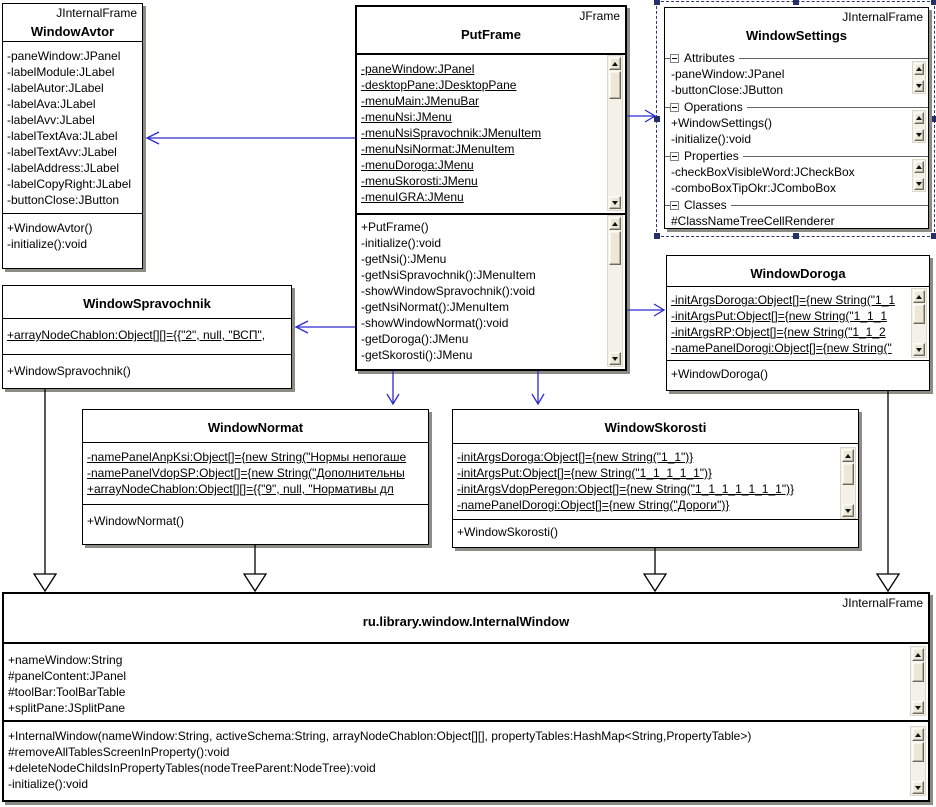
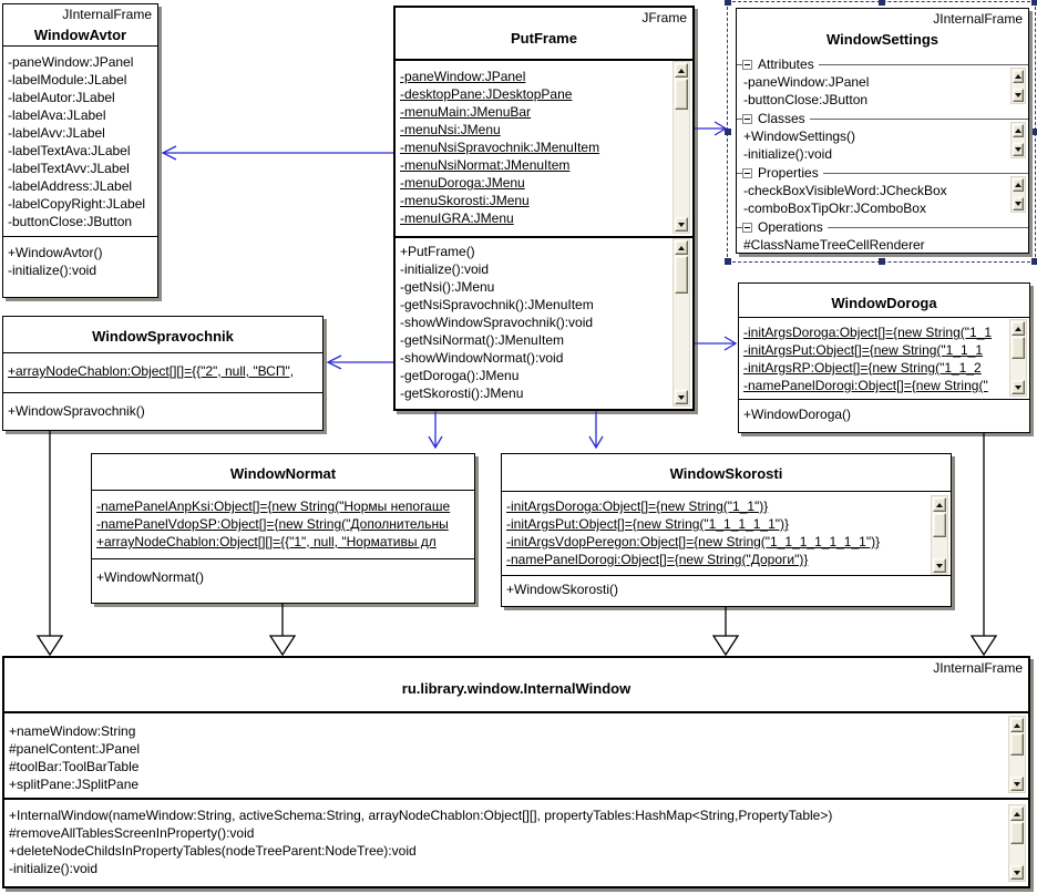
  JInternalFrame
  WindowAvtor
  -paneWindow:JPanel
  -labelModule:JLabel
  -labelAutor:JLabel
  -labelAva:JLabel
  -labelAvv:JLabel
  -labelTextAva:JLabel
  -labelTextAvv:JLabel
  -labelAddress:JLabel
  -labelCopyRight:JLabel
  -buttonClose:JButton
  +WindowAvtor()
  -initialize():void
  JFrame
  PutFrame
  -paneWindow:JPanel
  -desktopPane:JDesktopPane
  -menuMain:JMenuBar
  -menuNsi:JMenu
  -menuNsiSpravochnik:JMenuItem
  -menuNsiNormat:JMenuItem
  -menuDoroga:JMenu
  -menuSkorosti:JMenu
  -menuIGRA:JMenu
  +PutFrame()
  -initialize():void
  -getNsi():JMenu
  -getNsiSpravochnik():JMenuItem
  -showWindowSpravochnik():void
  -getNsiNormat():JMenuItem
  -showWindowNormat():void
  -getDoroga():JMenu
  -getSkorosti():JMenu
  JInternalFrame
  WindowSettings
  Attributes
  -paneWindow:JPanel
  -buttonClose:JButton
- Operations
+ Classes
  +WindowSettings()
  -initialize():void
  Properties
  -checkBoxVisibleWord:JCheckBox
  -comboBoxTipOkr:JComboBox
- Classes
+ Operations
  #ClassNameTreeCellRenderer
  WindowSpravochnik
  +arrayNodeChablon:Object[][]={{"2", null, "ВСП",
  +WindowSpravochnik()
  WindowDoroga
  -initArgsDoroga:Object[]={new String("1_1
  -initArgsPut:Object[]={new String("1_1_1
  -initArgsRP:Object[]={new String("1_1_2
  -namePanelDorogi:Object[]={new String("
  +WindowDoroga()
  WindowNormat
  -namePanelAnpKsi:Object[]={new String("Нормы непогаше
  -namePanelVdopSP:Object[]={new String("Дополнительны
- +arrayNodeChablon:Object[][]={{"9", null, "Нормативы дл
+ +arrayNodeChablon:Object[][]={{"1", null, "Нормативы дл
  +WindowNormat()
  WindowSkorosti
  -initArgsDoroga:Object[]={new String("1_1")}
  -initArgsPut:Object[]={new String("1_1_1_1_1")}
  -initArgsVdopPeregon:Object[]={new String("1_1_1_1_1_1_1")}
  -namePanelDorogi:Object[]={new String("Дороги")}
  +WindowSkorosti()
  JInternalFrame
  ru.library.window.InternalWindow
  +nameWindow:String
  #panelContent:JPanel
  #toolBar:ToolBarTable
  +splitPane:JSplitPane
  +InternalWindow(nameWindow:String, activeSchema:String, arrayNodeChablon:Object[][], propertyTables:HashMap<String,PropertyTable>)
  #removeAllTablesScreenInProperty():void
  +deleteNodeChildsInPropertyTables(nodeTreeParent:NodeTree):void
  -initialize():void
